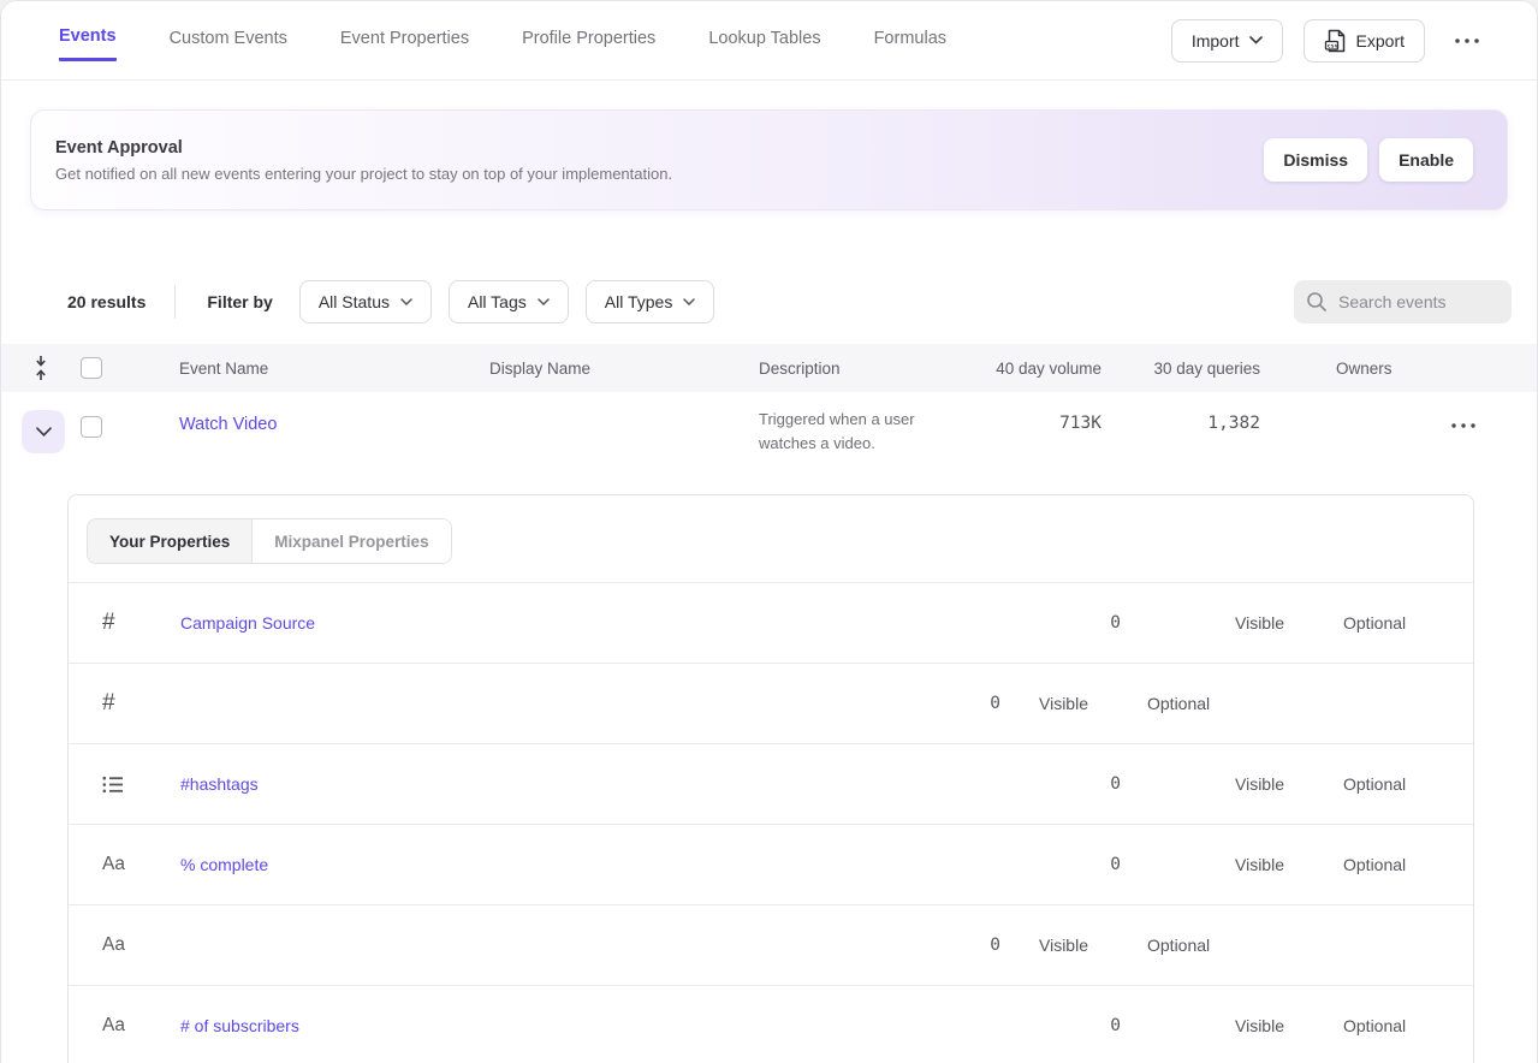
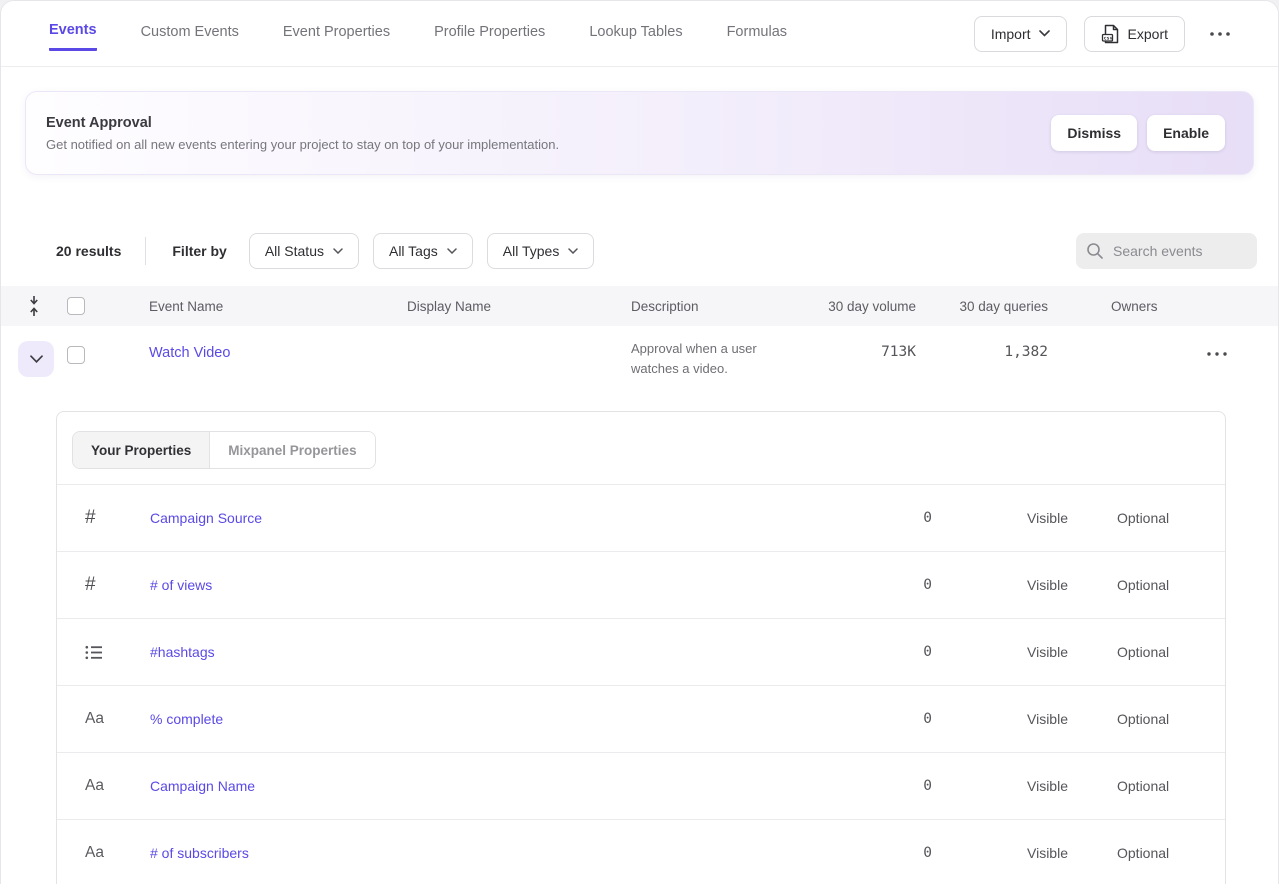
  Events
  Custom Events
  Event Properties
  Profile Properties
  Lookup Tables
  Formulas
  Import
  Export
  Event Approval
  Get notified on all new events entering your project to stay on top of your implementation.
  Dismiss
  Enable
  20 results
  Filter by
  All Status
  All Tags
  All Types
  Search events
  Event Name
  Display Name
  Description
- 40 day volume
+ 30 day volume
  30 day queries
  Owners
  Watch Video
- Triggered when a user watches a video.
+ Approval when a user watches a video.
  713K
  1,382
  Your Properties
  Mixpanel Properties
  #
  Campaign Source
  0
  Visible
  Optional
  #
+ # of views
  0
  Visible
  Optional
  #hashtags
  0
  Visible
  Optional
  Aa
  % complete
  0
  Visible
  Optional
  Aa
+ Campaign Name
  0
  Visible
  Optional
  Aa
  # of subscribers
  0
  Visible
  Optional
